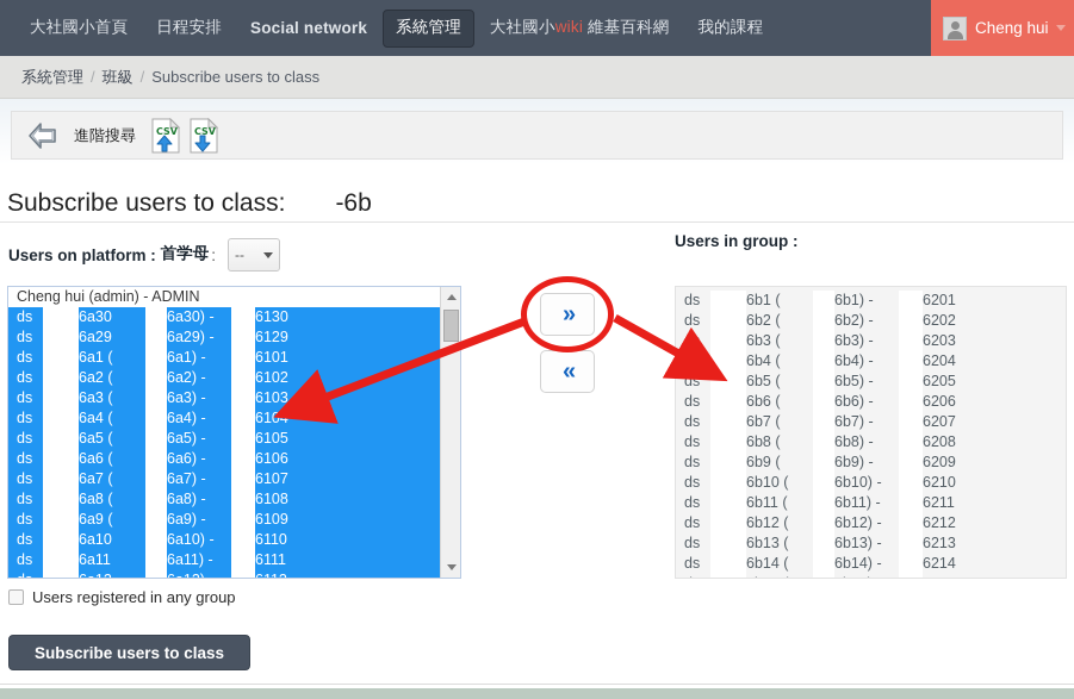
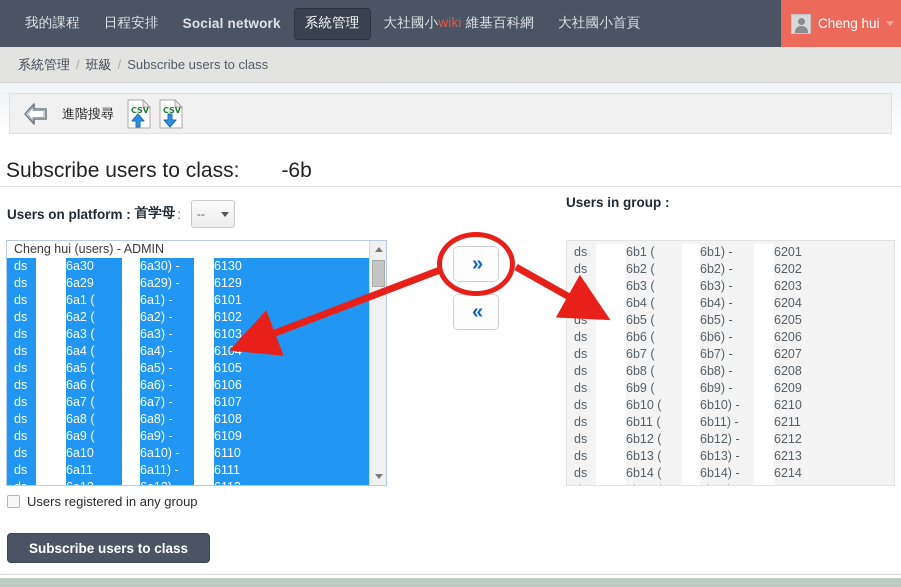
- 大社國小首頁
+ 我的課程
  日程安排
  Social network
  系統管理
  大社國小wiki 維基百科網
- 我的課程
+ 大社國小首頁
  Cheng hui
  系統管理
  /
  班級
  /
  Subscribe users to class
  進階搜尋
  CSV
  CSV
  Subscribe users to class:
  -6b
  Users on platform :
  首学母
  :
  --
- Cheng hui (admin) - ADMIN
+ Cheng hui (users) - ADMIN
  ds
  6a30
  6a30) -
  6130
  ds
  6a29
  6a29) -
  6129
  ds
  6a1 (
  6a1) -
  6101
  ds
  6a2 (
  6a2) -
  6102
  ds
  6a3 (
  6a3) -
  6103
  ds
  6a4 (
  6a4) -
  6104
  ds
  6a5 (
  6a5) -
  6105
  ds
  6a6 (
  6a6) -
  6106
  ds
  6a7 (
  6a7) -
  6107
  ds
  6a8 (
  6a8) -
  6108
  ds
  6a9 (
  6a9) -
  6109
  ds
  6a10
  6a10) -
  6110
  ds
  6a11
  6a11) -
  6111
  »
  «
  Users in group :
  ds
  6b1 (
  6b1) -
  6201
  ds
  6b2 (
  6b2) -
  6202
  ds
  6b3 (
  6b3) -
  6203
  6b4 (
  6b4) -
  6204
  ds
  6b5 (
  6b5) -
  6205
  ds
  6b6 (
  6b6) -
  6206
  ds
  6b7 (
  6b7) -
  6207
  ds
  6b8 (
  6b8) -
  6208
  ds
  6b9 (
  6b9) -
  6209
  ds
  6b10 (
  6b10) -
  6210
  ds
  6b11 (
  6b11) -
  6211
  ds
  6b12 (
  6b12) -
  6212
  ds
  6b13 (
  6b13) -
  6213
  ds
  6b14 (
  6b14) -
  6214
  Users registered in any group
  Subscribe users to class
